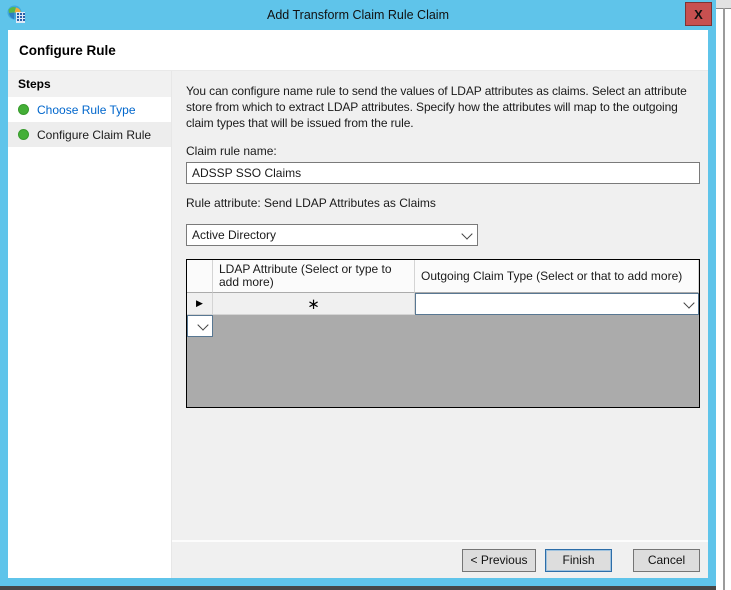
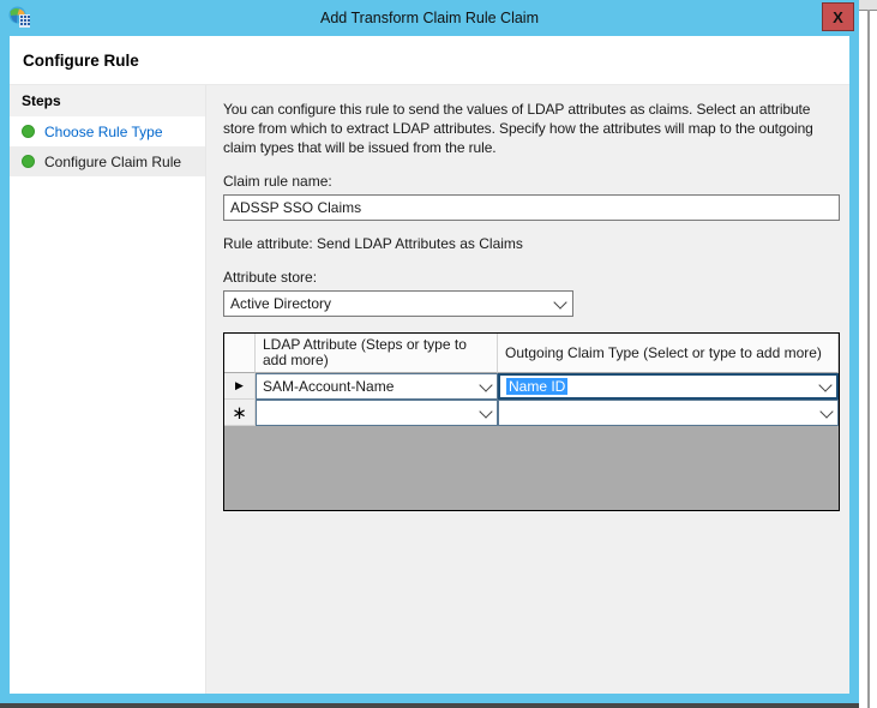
  Add Transform Claim Rule Claim
  X
  Configure Rule
  Steps
  Choose Rule Type
  Configure Claim Rule
- You can configure name rule to send the values of LDAP attributes as claims. Select an attribute store from which to extract LDAP attributes. Specify how the attributes will map to the outgoing claim types that will be issued from the rule.
+ You can configure this rule to send the values of LDAP attributes as claims. Select an attribute store from which to extract LDAP attributes. Specify how the attributes will map to the outgoing claim types that will be issued from the rule.
  Claim rule name:
  ADSSP SSO Claims
  Rule attribute: Send LDAP Attributes as Claims
+ Attribute store:
  Active Directory
- LDAP Attribute (Select or type to add more)
+ LDAP Attribute (Steps or type to add more)
- Outgoing Claim Type (Select or that to add more)
+ Outgoing Claim Type (Select or type to add more)
  ▶
+ SAM-Account-Name
+ Name ID
  ∗
- < Previous
- Finish
- Cancel
